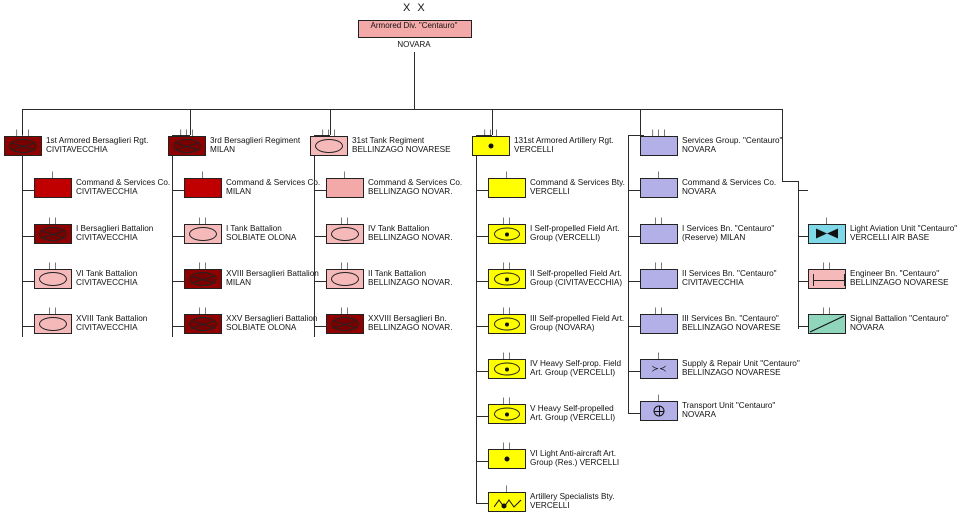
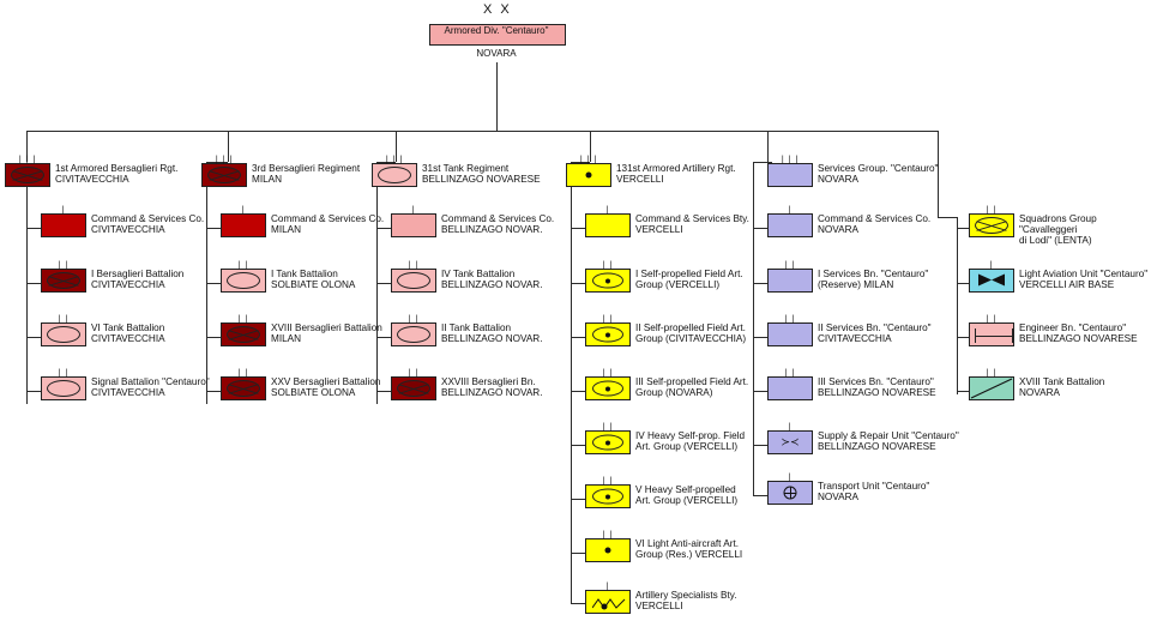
  X X
  Armored Div. "Centauro"
  NOVARA
  1st Armored Bersaglieri Rgt.
  CIVITAVECCHIA
  Command & Services Co.
  CIVITAVECCHIA
  I Bersaglieri Battalion
  CIVITAVECCHIA
  VI Tank Battalion
  CIVITAVECCHIA
- XVIII Tank Battalion
+ Signal Battalion "Centauro"
  CIVITAVECCHIA
  3rd Bersaglieri Regiment
  MILAN
  Command & Services Co.
  MILAN
  I Tank Battalion
  SOLBIATE OLONA
  XVIII Bersaglieri Battalion
  MILAN
  XXV Bersaglieri Battalion
  SOLBIATE OLONA
  31st Tank Regiment
  BELLINZAGO NOVARESE
  Command & Services Co.
  BELLINZAGO NOVAR.
  IV Tank Battalion
  BELLINZAGO NOVAR.
  II Tank Battalion
  BELLINZAGO NOVAR.
  XXVIII Bersaglieri Bn.
  BELLINZAGO NOVAR.
  131st Armored Artillery Rgt.
  VERCELLI
  Command & Services Bty.
  VERCELLI
  I Self-propelled Field Art.
  Group (VERCELLI)
  II Self-propelled Field Art.
  Group (CIVITAVECCHIA)
  III Self-propelled Field Art.
  Group (NOVARA)
  IV Heavy Self-prop. Field
  Art. Group (VERCELLI)
  V Heavy Self-propelled
  Art. Group (VERCELLI)
  VI Light Anti-aircraft Art.
  Group (Res.) VERCELLI
  Artillery Specialists Bty.
  VERCELLI
  Services Group. "Centauro"
  NOVARA
  Command & Services Co.
  NOVARA
  I Services Bn. "Centauro"
  (Reserve) MILAN
  II Services Bn. "Centauro"
  CIVITAVECCHIA
  III Services Bn. "Centauro"
  BELLINZAGO NOVARESE
  ≻≺
  Supply & Repair Unit "Centauro"
  BELLINZAGO NOVARESE
  Transport Unit "Centauro"
  NOVARA
+ Squadrons Group "Cavalleggeri
+ di Lodi" (LENTA)
  Light Aviation Unit "Centauro"
  VERCELLI AIR BASE
  Engineer Bn. "Centauro"
  BELLINZAGO NOVARESE
- Signal Battalion "Centauro"
+ XVIII Tank Battalion
  NOVARA
